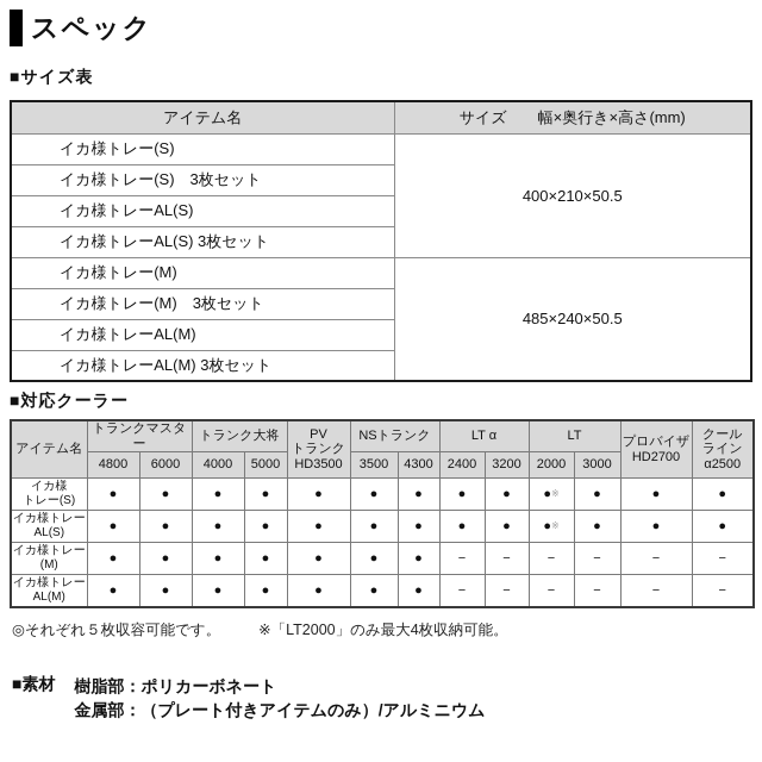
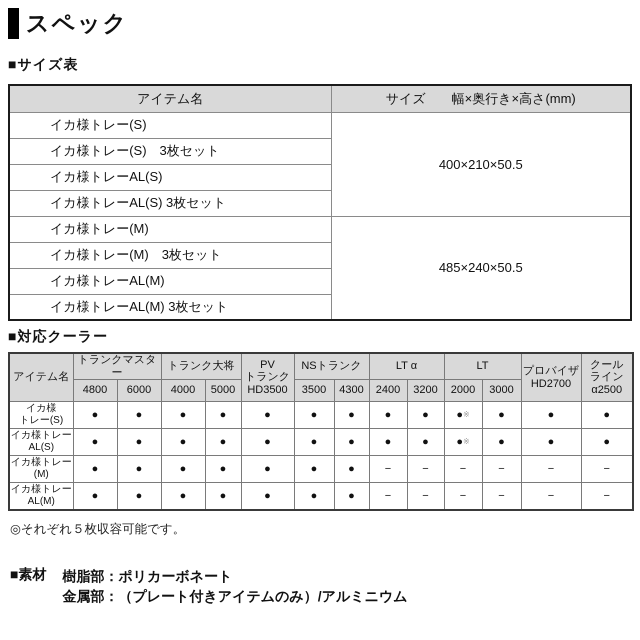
  スペック
  ■サイズ表
  アイテム名	サイズ 幅×奥行き×高さ(mm)
  イカ様トレー(S)	400×210×50.5
  イカ様トレー(S) 3枚セット
  イカ様トレーAL(S)
  イカ様トレーAL(S) 3枚セット
  イカ様トレー(M)	485×240×50.5
  イカ様トレー(M) 3枚セット
  イカ様トレーAL(M)
  イカ様トレーAL(M) 3枚セット
  ■対応クーラー
  アイテム名	トランクマスター	トランク大将	PV トランク HD3500	NSトランク	LT α	LT	プロバイザ HD2700	クール ライン α2500
  4800	6000	4000	5000	3500	4300	2400	3200	2000	3000
  イカ様 トレー(S)	●	●	●	●	●	●	●	●	●	●※	●	●	●
  イカ様トレー AL(S)	●	●	●	●	●	●	●	●	●	●※	●	●	●
  イカ様トレー (M)	●	●	●	●	●	●	●	−	−	−	−	−	−
  イカ様トレー AL(M)	●	●	●	●	●	●	●	−	−	−	−	−	−
  ◎それぞれ５枚収容可能です。
- ※「LT2000」のみ最大4枚収納可能。
  ■素材
  樹脂部：ポリカーボネート
  金属部：（プレート付きアイテムのみ）/アルミニウム
